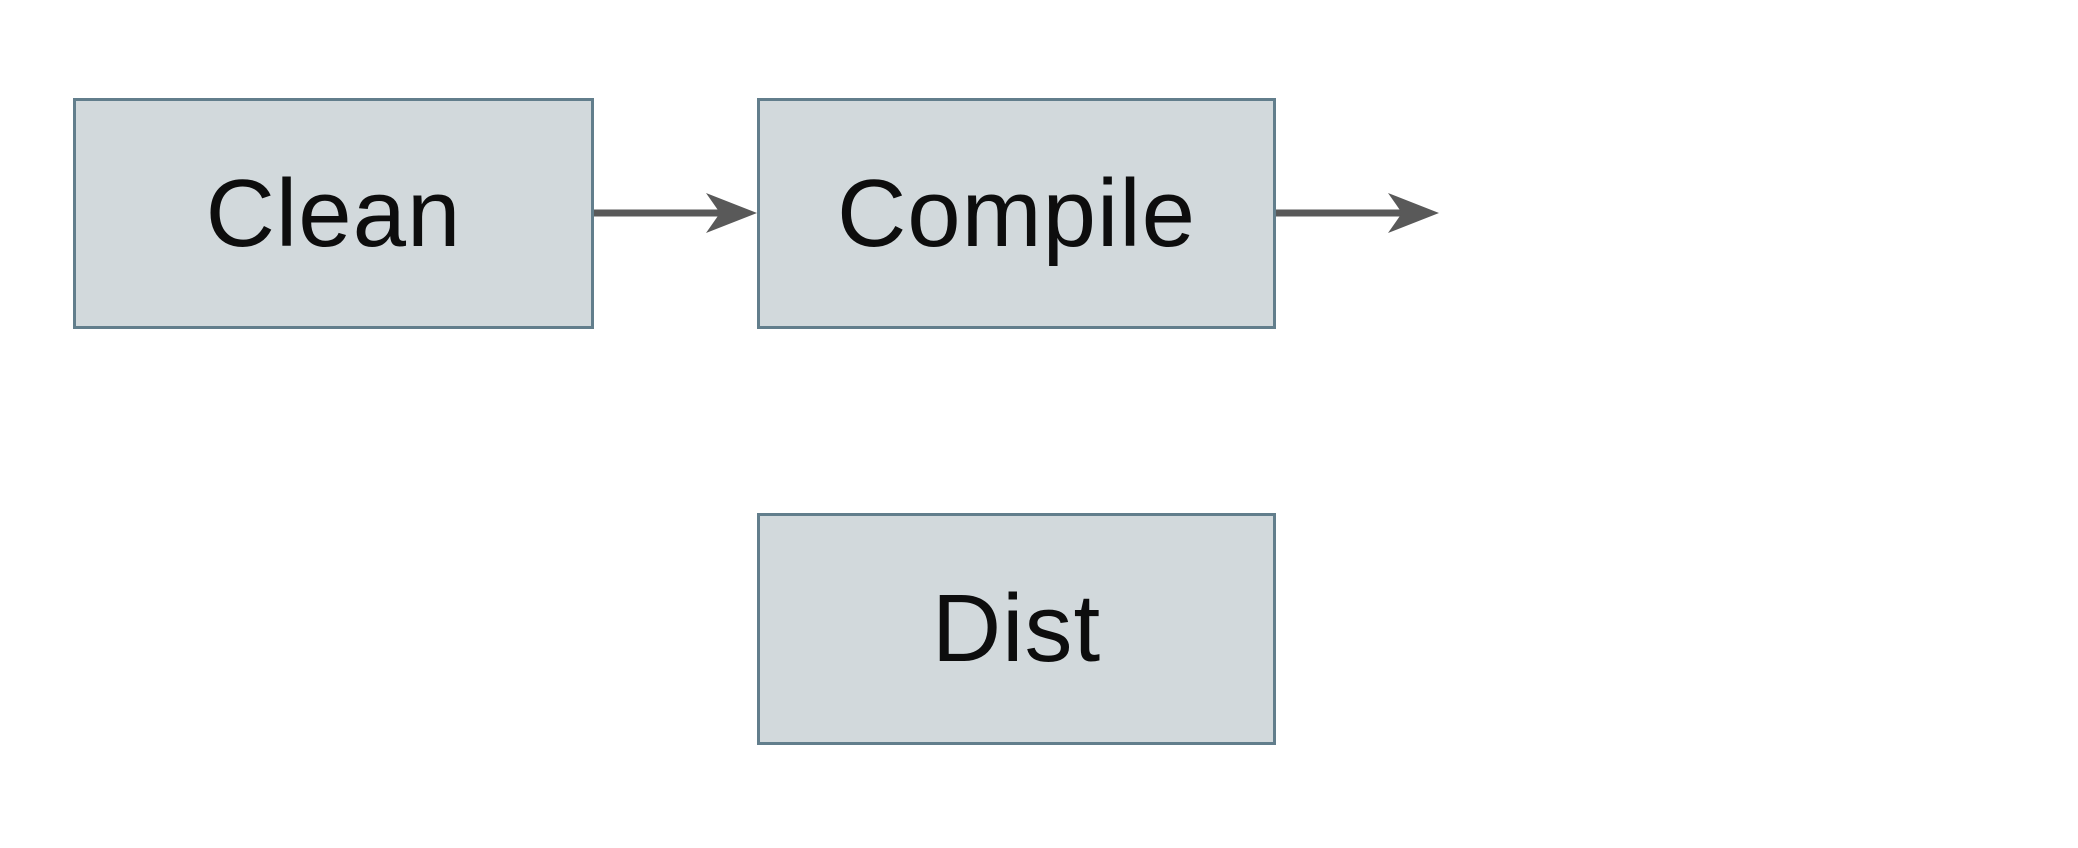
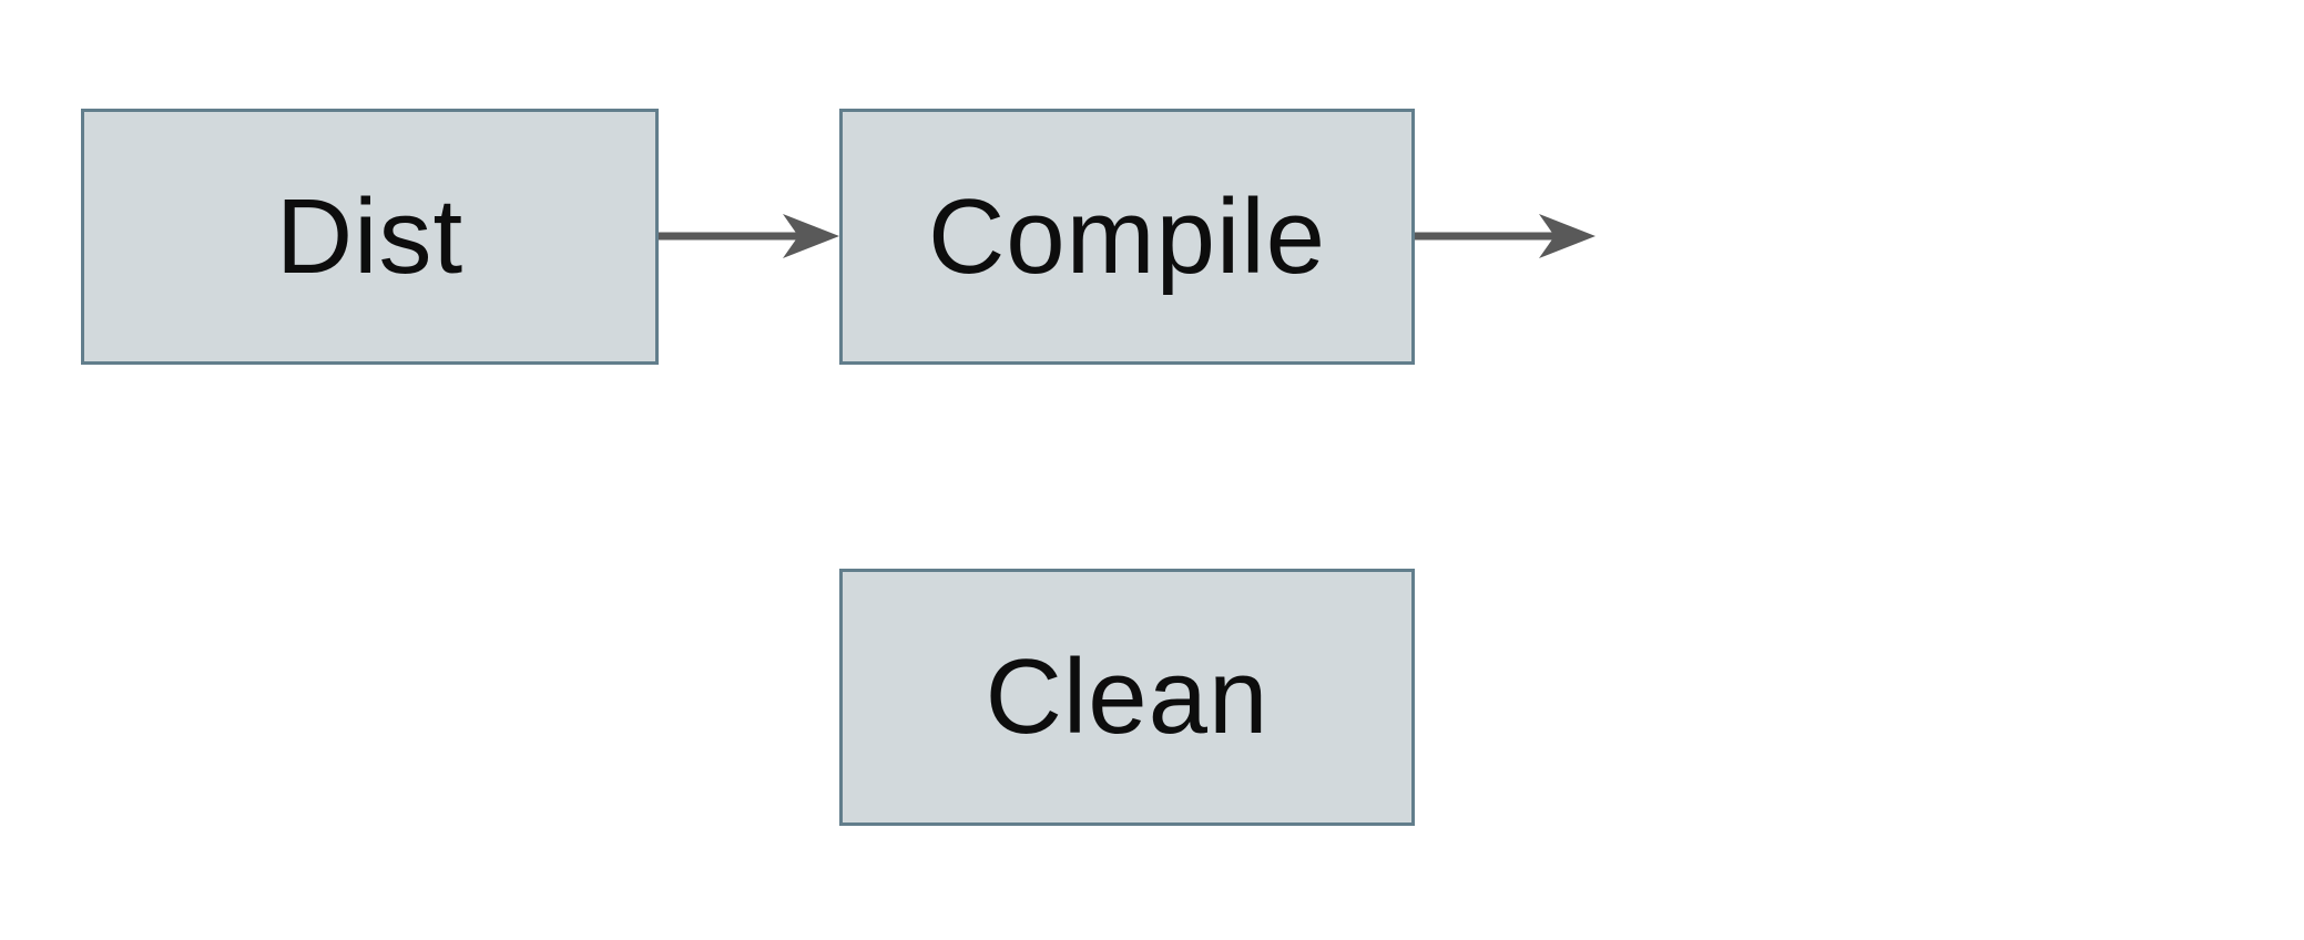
- Clean
+ Dist
  Compile
- Dist
+ Clean
